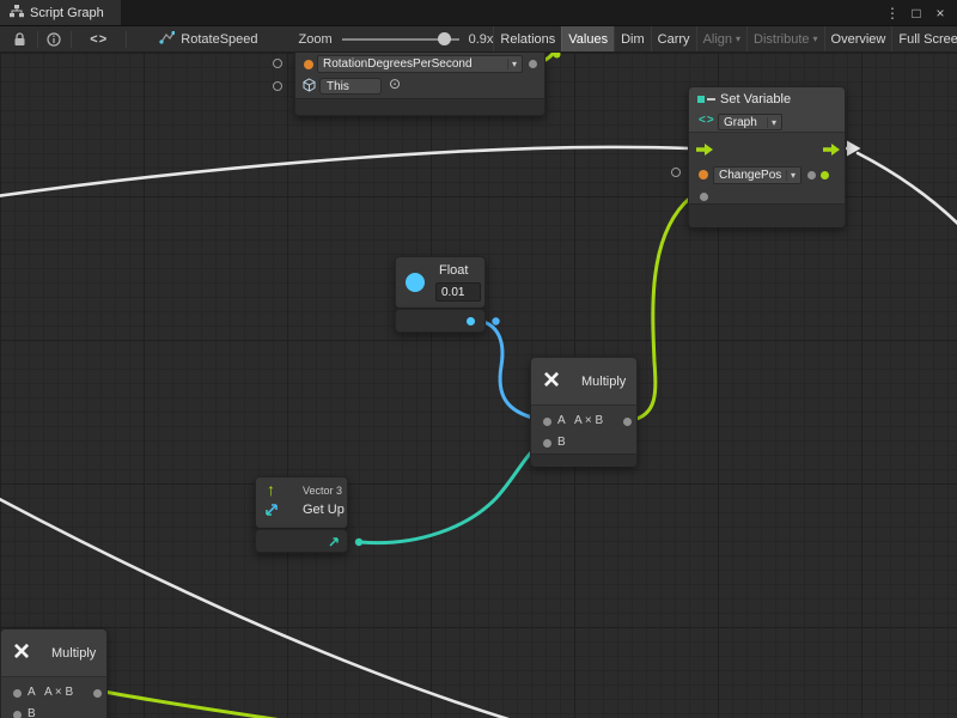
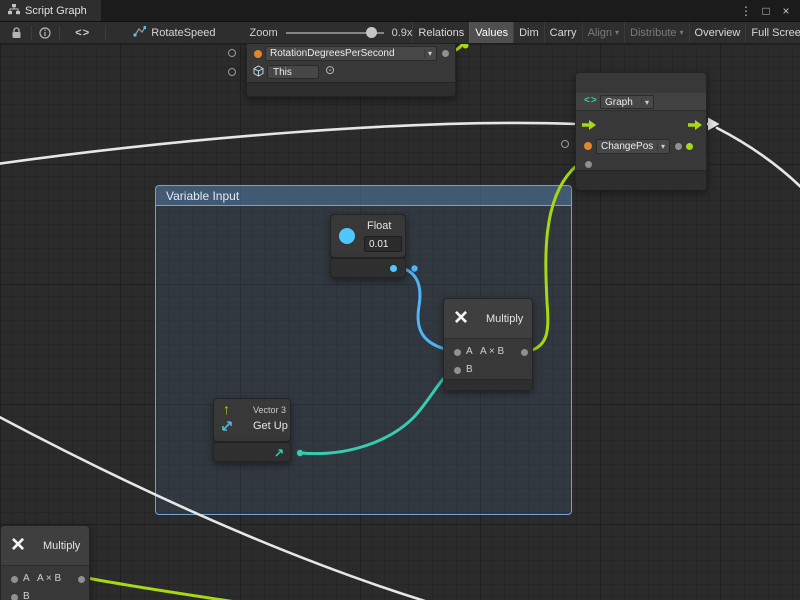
  Script Graph
  ⋮
  □
  ×
  <>
  RotateSpeed
  Zoom
  0.9x
  Relations
  Values
  Dim
  Carry
  Align
  ▾
  Distribute
  ▾
  Overview
  Full Scree
+ Variable Input
  RotationDegreesPerSecond
  ▾
  This
  ⊙
- Set Variable
  <>
  Graph
  ▾
  ChangePos
  ▾
  Float
  0.01
  ×
  Multiply
  A
  A × B
  B
  ↑
  Vector 3
  Get Up
  ×
  Multiply
  A
  A × B
  B
